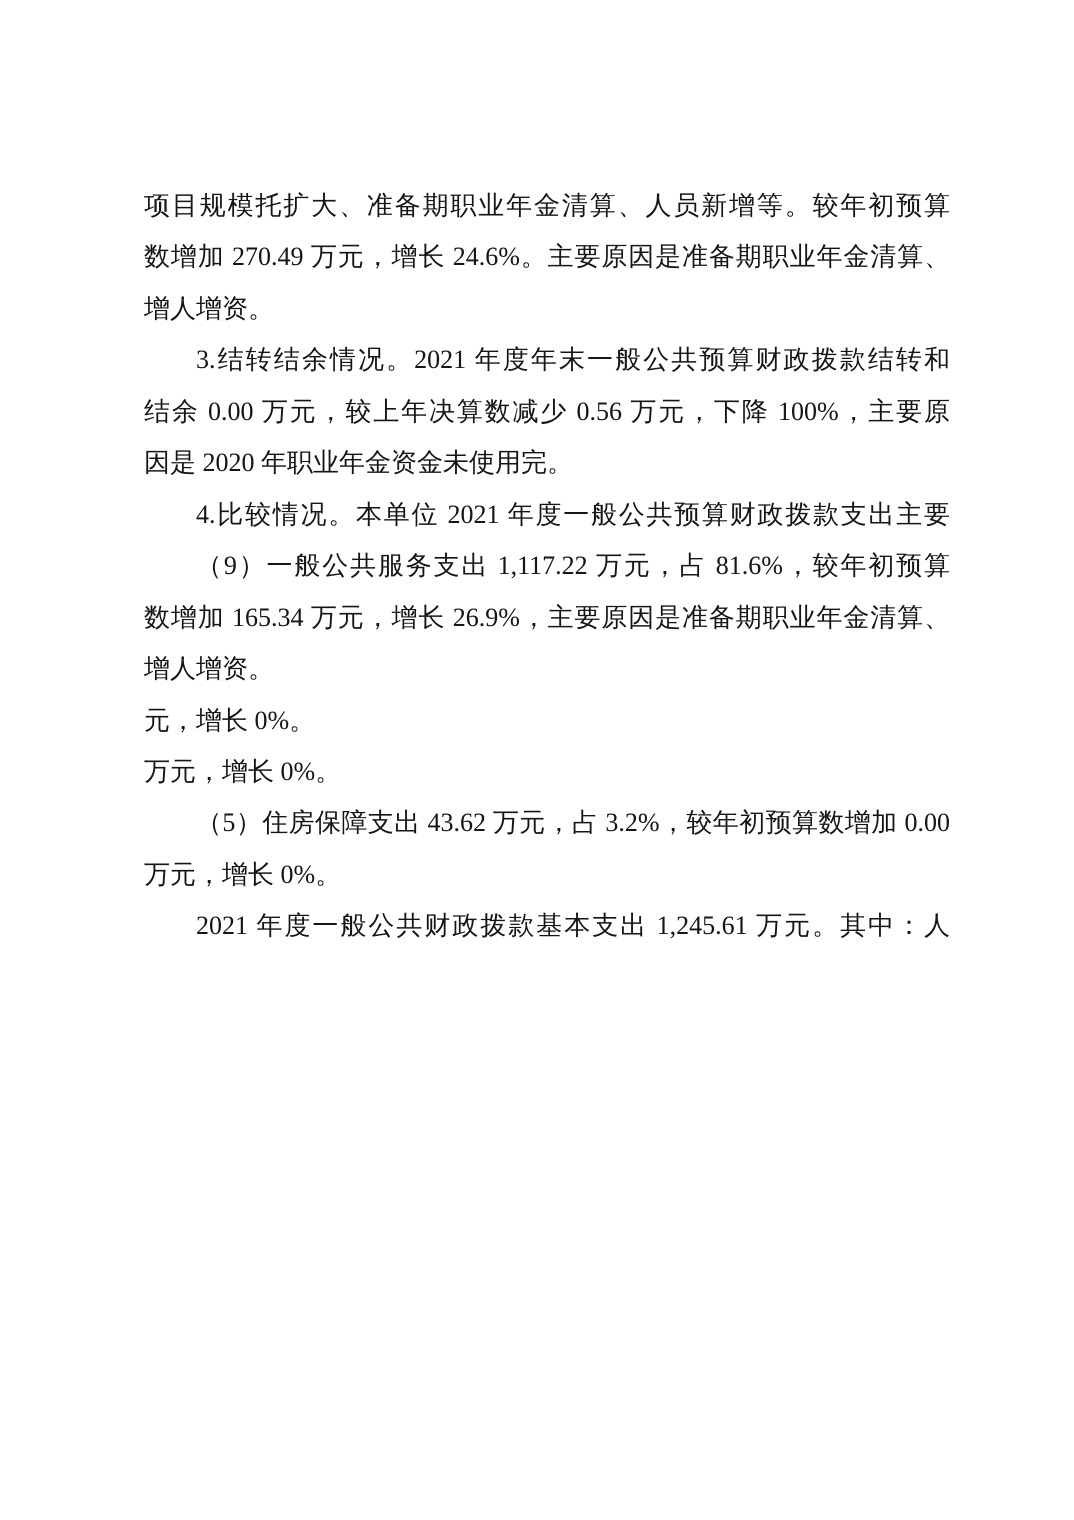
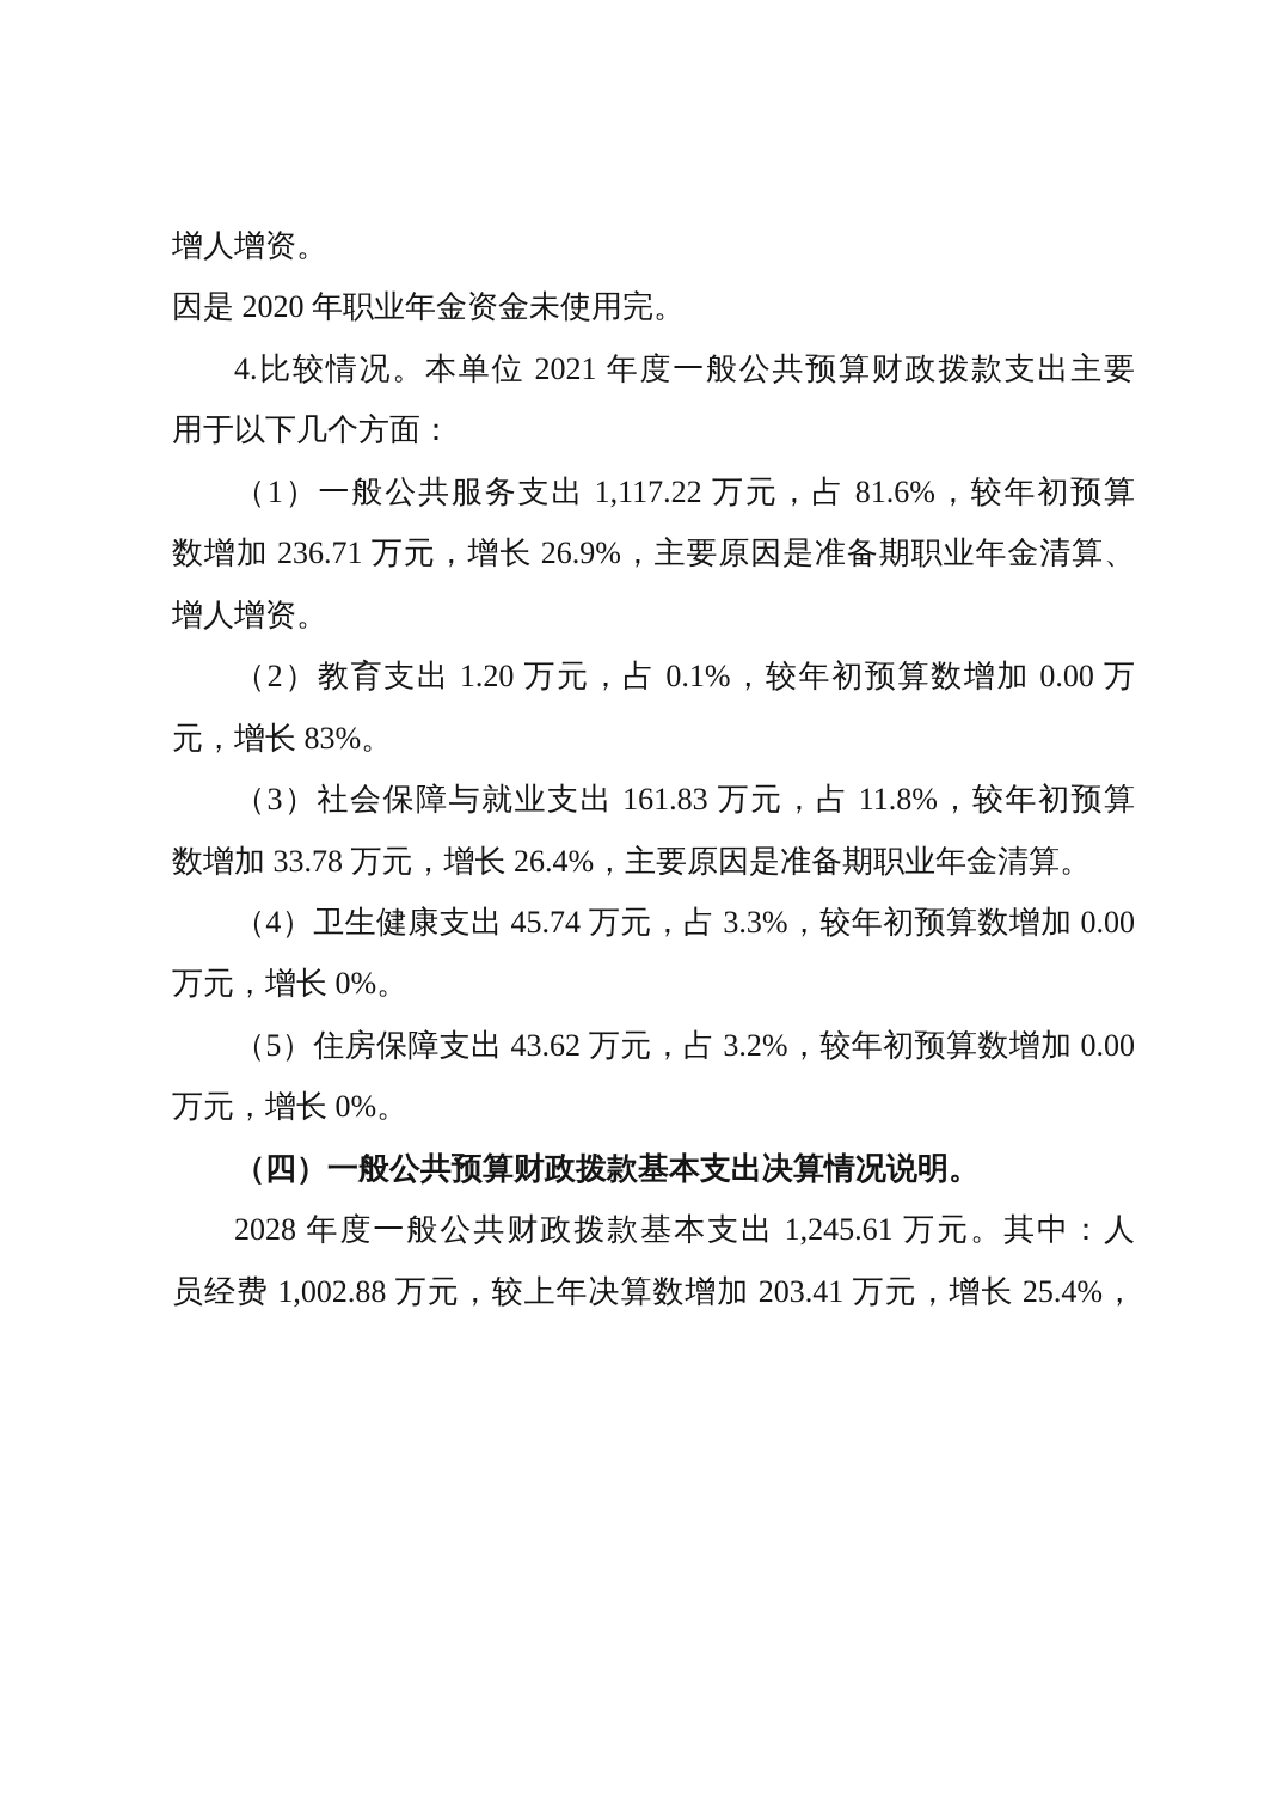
- 项目规模托扩大、准备期职业年金清算、人员新增等。较年初预算
- 数增加 270.49 万元，增长 24.6%。主要原因是准备期职业年金清算、
  增人增资。
- 3.结转结余情况。2021 年度年末一般公共预算财政拨款结转和
- 结余 0.00 万元，较上年决算数减少 0.56 万元，下降 100%，主要原
  因是 2020 年职业年金资金未使用完。
  4.比较情况。本单位 2021 年度一般公共预算财政拨款支出主要
+ 用于以下几个方面：
- （9）一般公共服务支出 1,117.22 万元，占 81.6%，较年初预算
+ （1）一般公共服务支出 1,117.22 万元，占 81.6%，较年初预算
- 数增加 165.34 万元，增长 26.9%，主要原因是准备期职业年金清算、
+ 数增加 236.71 万元，增长 26.9%，主要原因是准备期职业年金清算、
  增人增资。
+ （2）教育支出 1.20 万元，占 0.1%，较年初预算数增加 0.00 万
- 元，增长 0%。
+ 元，增长 83%。
+ （3）社会保障与就业支出 161.83 万元，占 11.8%，较年初预算
+ 数增加 33.78 万元，增长 26.4%，主要原因是准备期职业年金清算。
+ （4）卫生健康支出 45.74 万元，占 3.3%，较年初预算数增加 0.00
  万元，增长 0%。
  （5）住房保障支出 43.62 万元，占 3.2%，较年初预算数增加 0.00
  万元，增长 0%。
+ （四）一般公共预算财政拨款基本支出决算情况说明。
- 2021 年度一般公共财政拨款基本支出 1,245.61 万元。其中：人
+ 2028 年度一般公共财政拨款基本支出 1,245.61 万元。其中：人
+ 员经费 1,002.88 万元，较上年决算数增加 203.41 万元，增长 25.4%，
